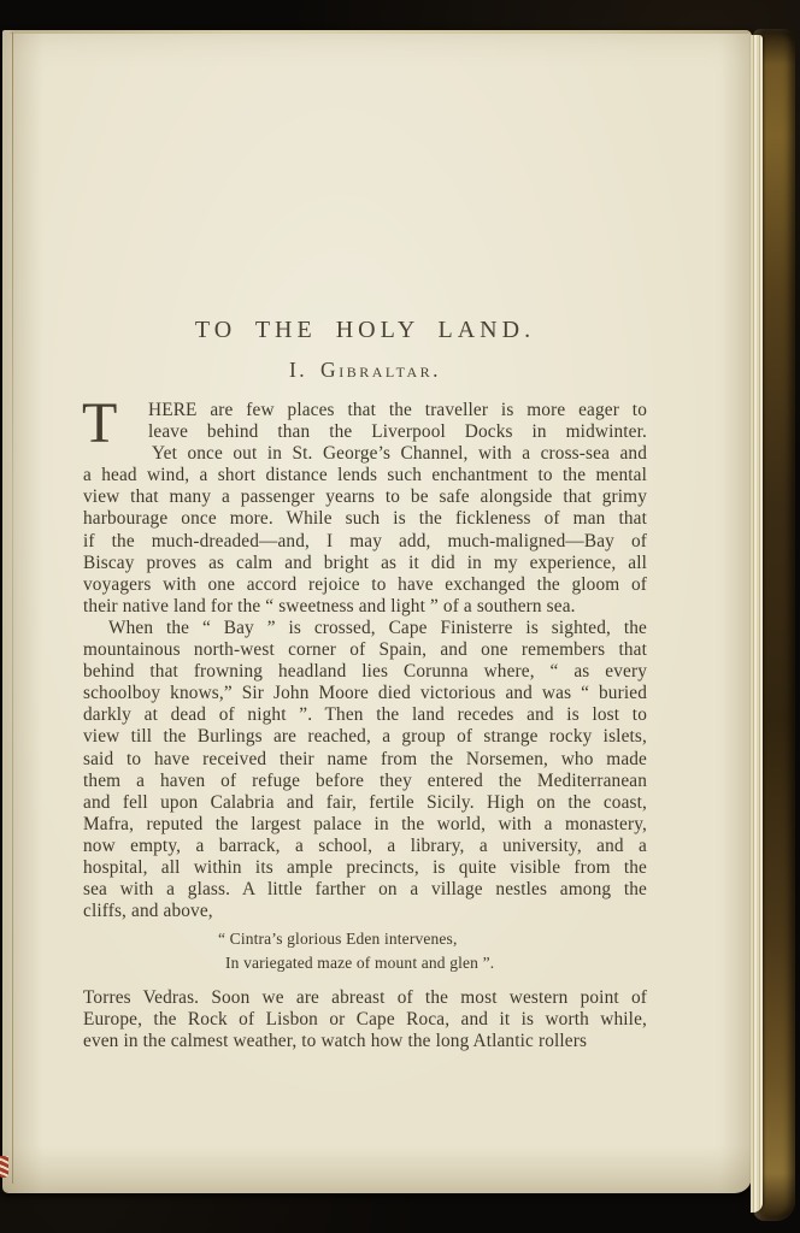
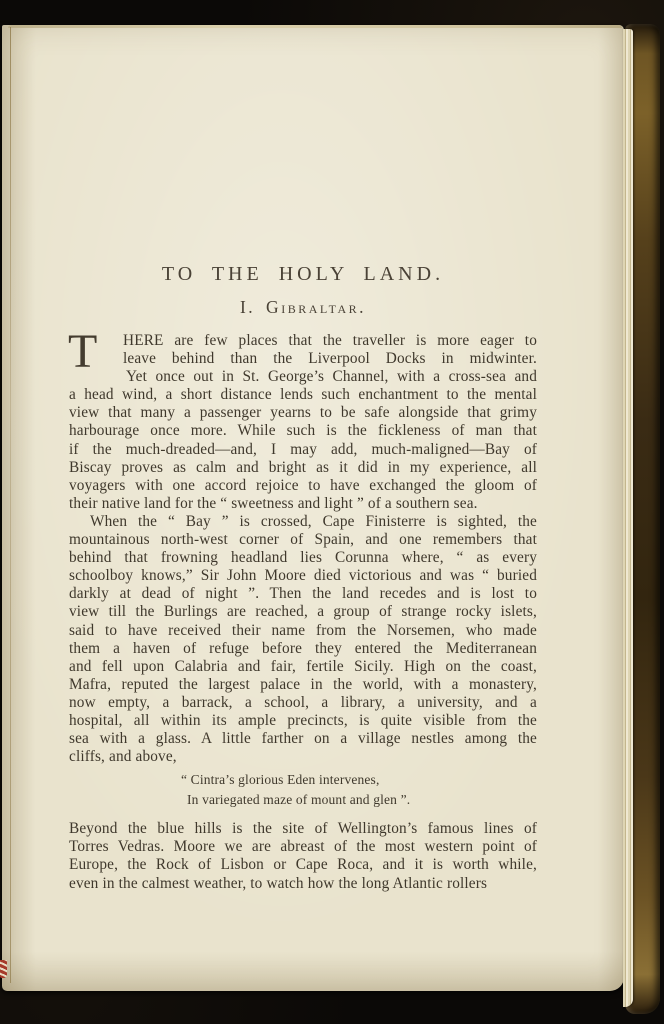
  TO THE HOLY LAND.
  I. Gibraltar.
  T
  HERE are few places that the traveller is more eager to
  leave behind than the Liverpool Docks in midwinter.
  Yet once out in St. George’s Channel, with a cross-sea and
  a head wind, a short distance lends such enchantment to the mental
  view that many a passenger yearns to be safe alongside that grimy
  harbourage once more. While such is the fickleness of man that
  if the much-dreaded—and, I may add, much-maligned—Bay of
  Biscay proves as calm and bright as it did in my experience, all
  voyagers with one accord rejoice to have exchanged the gloom of
  their native land for the “ sweetness and light ” of a southern sea.
  When the “ Bay ” is crossed, Cape Finisterre is sighted, the
  mountainous north-west corner of Spain, and one remembers that
  behind that frowning headland lies Corunna where, “ as every
  schoolboy knows,” Sir John Moore died victorious and was “ buried
  darkly at dead of night ”. Then the land recedes and is lost to
  view till the Burlings are reached, a group of strange rocky islets,
  said to have received their name from the Norsemen, who made
  them a haven of refuge before they entered the Mediterranean
  and fell upon Calabria and fair, fertile Sicily. High on the coast,
  Mafra, reputed the largest palace in the world, with a monastery,
  now empty, a barrack, a school, a library, a university, and a
  hospital, all within its ample precincts, is quite visible from the
  sea with a glass. A little farther on a village nestles among the
  cliffs, and above,
  “ Cintra’s glorious Eden intervenes,
  In variegated maze of mount and glen ”.
+ Beyond the blue hills is the site of Wellington’s famous lines of
- Torres Vedras. Soon we are abreast of the most western point of
+ Torres Vedras. Moore we are abreast of the most western point of
  Europe, the Rock of Lisbon or Cape Roca, and it is worth while,
  even in the calmest weather, to watch how the long Atlantic rollers
